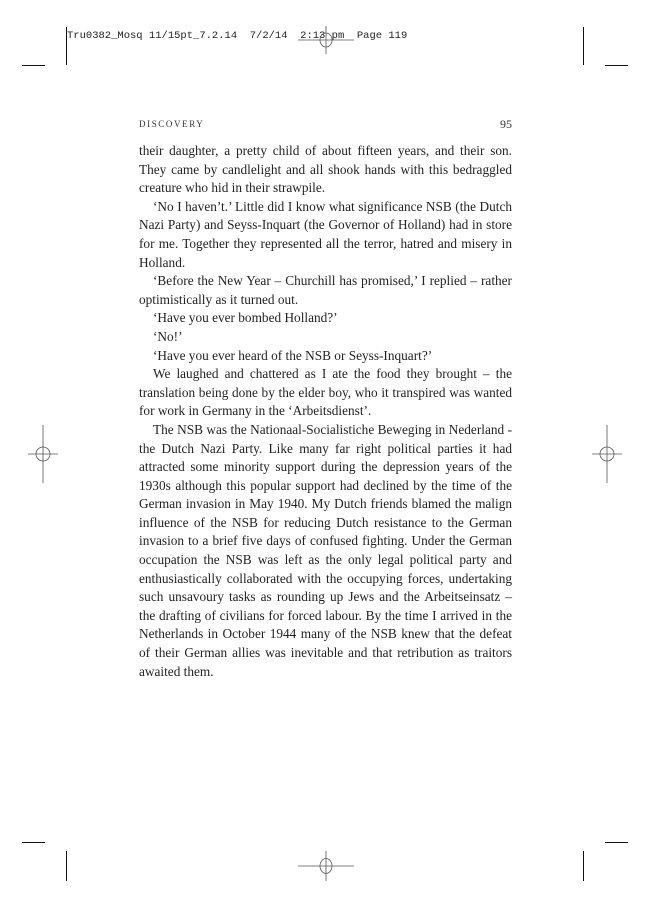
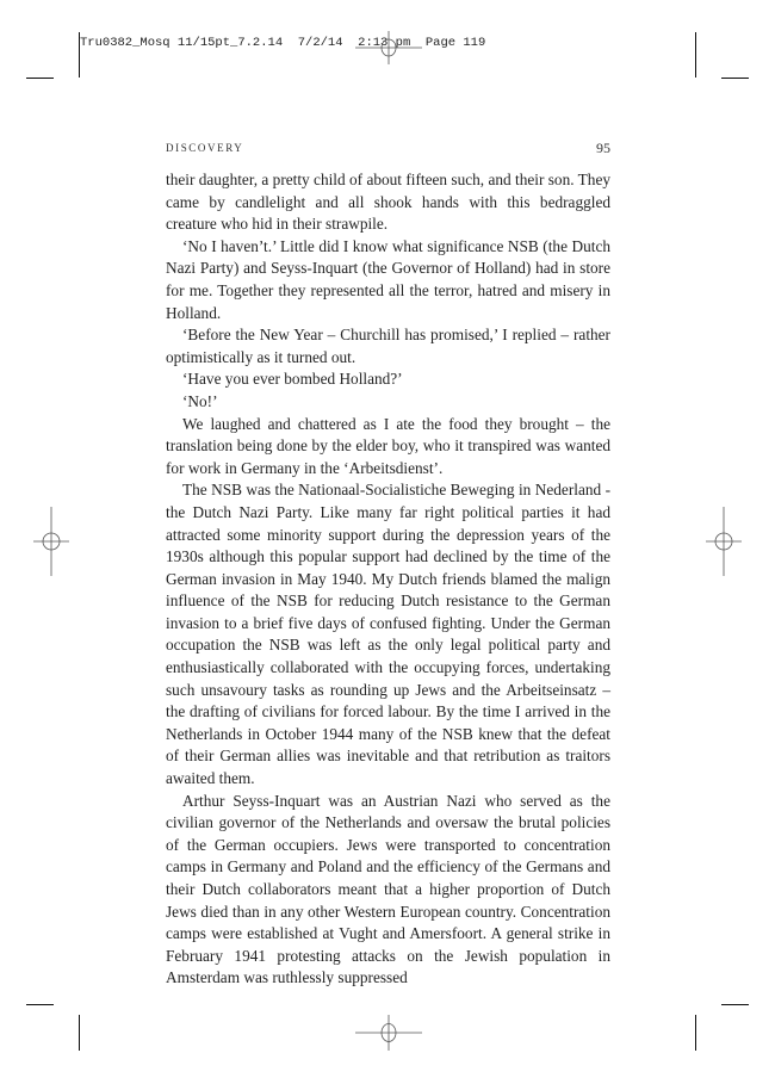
  Tru0382_Mosq 11/15pt_7.2.14 7/2/14 2:13 pm Page 119
  DISCOVERY
  95
- their daughter, a pretty child of about fifteen years, and their son. They came by candlelight and all shook hands with this bedraggled creature who hid in their strawpile.
+ their daughter, a pretty child of about fifteen such, and their son. They came by candlelight and all shook hands with this bedraggled creature who hid in their strawpile.
  ‘No I haven’t.’ Little did I know what significance NSB (the Dutch Nazi Party) and Seyss-Inquart (the Governor of Holland) had in store for me. Together they represented all the terror, hatred and misery in Holland.
  ‘Before the New Year – Churchill has promised,’ I replied – rather optimistically as it turned out.
  ‘Have you ever bombed Holland?’
  ‘No!’
- ‘Have you ever heard of the NSB or Seyss-Inquart?’
  We laughed and chattered as I ate the food they brought – the translation being done by the elder boy, who it transpired was wanted for work in Germany in the ‘Arbeitsdienst’.
  The NSB was the Nationaal-Socialistiche Beweging in Nederland - the Dutch Nazi Party. Like many far right political parties it had attracted some minority support during the depression years of the 1930s although this popular support had declined by the time of the German invasion in May 1940. My Dutch friends blamed the malign influence of the NSB for reducing Dutch resistance to the German invasion to a brief five days of confused fighting. Under the German occupation the NSB was left as the only legal political party and enthusiastically collaborated with the occupying forces, undertaking such unsavoury tasks as rounding up Jews and the Arbeitseinsatz – the drafting of civilians for forced labour. By the time I arrived in the Netherlands in October 1944 many of the NSB knew that the defeat of their German allies was inevitable and that retribution as traitors awaited them.
+ Arthur Seyss-Inquart was an Austrian Nazi who served as the civilian governor of the Netherlands and oversaw the brutal policies of the German occupiers. Jews were transported to concentration camps in Germany and Poland and the efficiency of the Germans and their Dutch collaborators meant that a higher proportion of Dutch Jews died than in any other Western European country. Concentration camps were established at Vught and Amersfoort. A general strike in February 1941 protesting attacks on the Jewish population in Amsterdam was ruthlessly suppressed
